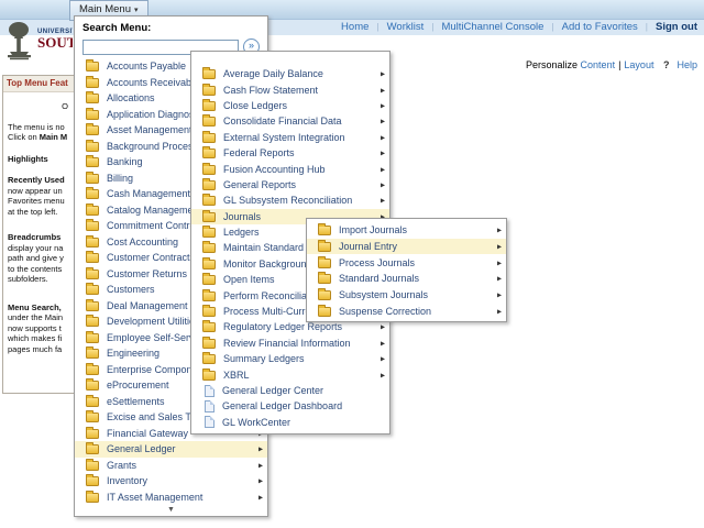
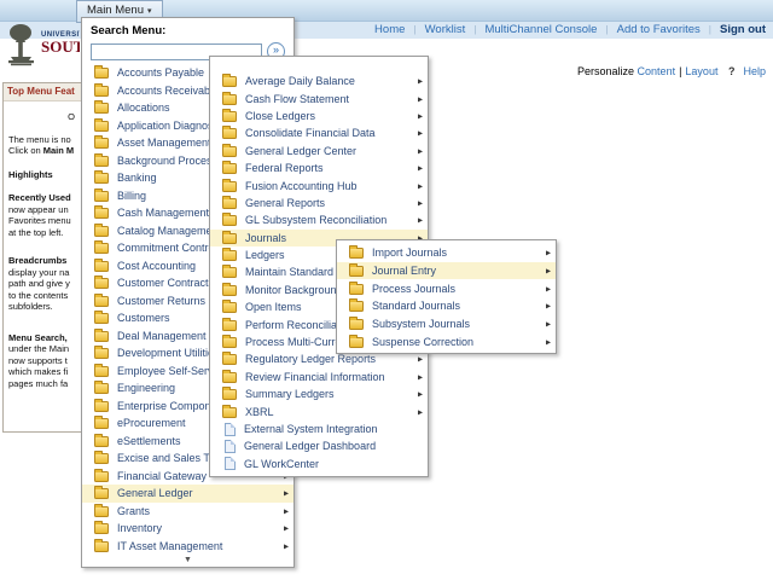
  Main Menu
  Home | Worklist | MultiChannel Console | Add to Favorites | Sign out
  SOUT
  Personalize Content | Layout
  ? Help
  Top Menu Feat
  O
  The menu is no
  Click on Main M
  Highlights
  Recently Used
  now appear un
  Favorites menu
  at the top left.
  Breadcrumbs
  display your na
  path and give y
  to the contents
  subfolders.
  Menu Search,
  under the Main
  now supports t
  which makes fi
  pages much fa
  Search Menu:
  »
  Accounts Payable
  Accounts Receivab
  Allocations
  Application Diagno
  Asset Managemen
  Background Proce
  Banking
  Billing
  Cash Management
  Catalog Managem
  Commitment Contr
  Cost Accounting
  Customer Contract
  Customer Returns
  Customers
  Deal Management
  Development Utiliti
  Employee Self-Ser
  Engineering
  Enterprise Compo
  eProcurement
  eSettlements
  Excise and Sales T
  Financial Gateway
  General Ledger
  ▸
  Grants
  ▸
  Inventory
  ▸
  IT Asset Management
  ▸
  Average Daily Balance
  ▸
  Cash Flow Statement
  ▸
  Close Ledgers
  ▸
  Consolidate Financial Data
  ▸
- External System Integration
+ General Ledger Center
  ▸
  Federal Reports
  ▸
  Fusion Accounting Hub
  ▸
  General Reports
  ▸
  GL Subsystem Reconciliation
  ▸
  Journals
  ▸
  Ledgers
  Maintain Standard
  Monitor Backgroun
  Open Items
  Perform Reconcilia
  Process Multi-Curr
  Regulatory Ledger Reports
  ▸
  Review Financial Information
  ▸
  Summary Ledgers
  ▸
  XBRL
  ▸
- General Ledger Center
+ External System Integration
  General Ledger Dashboard
  GL WorkCenter
  Import Journals
  ▸
  Journal Entry
  ▸
  Process Journals
  ▸
  Standard Journals
  ▸
  Subsystem Journals
  ▸
  Suspense Correction
  ▸
